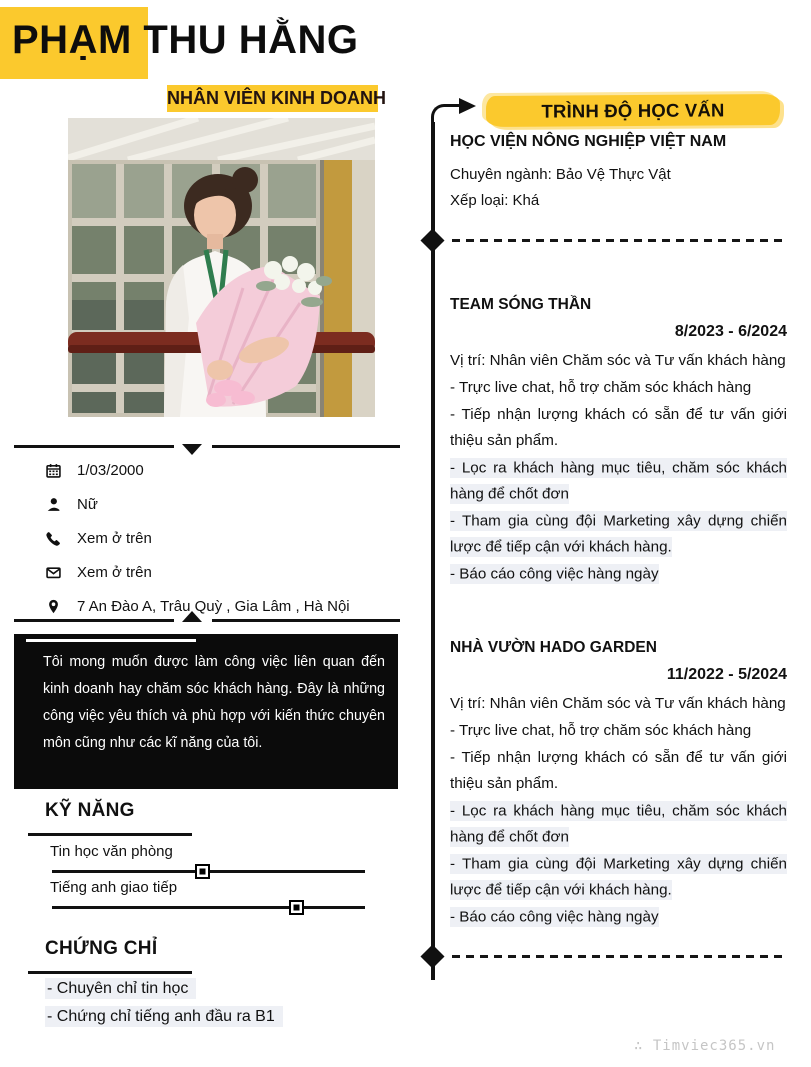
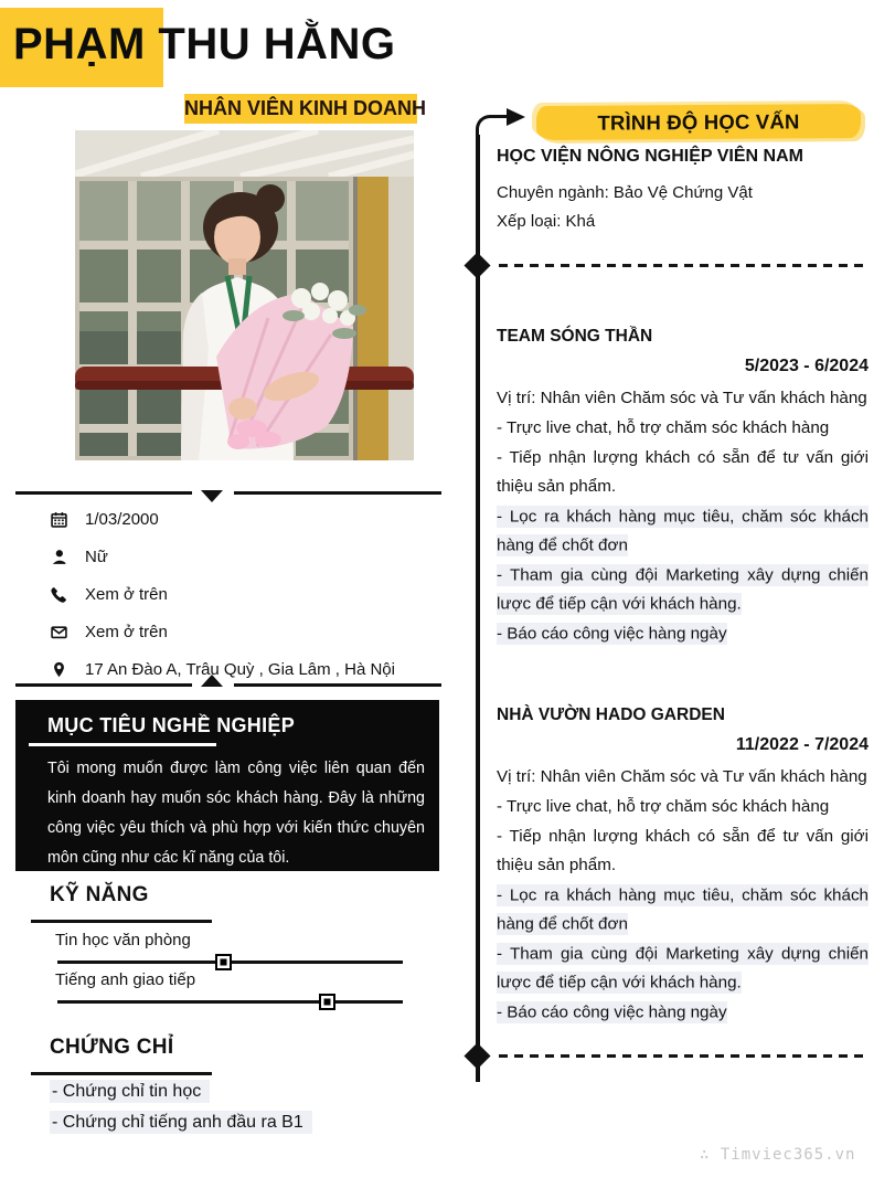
  PHẠM THU HẰNG
  NHÂN VIÊN KINH DOANH
  1/03/2000
  Nữ
  Xem ở trên
  Xem ở trên
- 7 An Đào A, Trâu Quỳ , Gia Lâm , Hà Nội
+ 17 An Đào A, Trâu Quỳ , Gia Lâm , Hà Nội
+ MỤC TIÊU NGHỀ NGHIỆP
- Tôi mong muốn được làm công việc liên quan đến kinh doanh hay chăm sóc khách hàng. Đây là những công việc yêu thích và phù hợp với kiến thức chuyên môn cũng như các kĩ năng của tôi.
+ Tôi mong muốn được làm công việc liên quan đến kinh doanh hay muốn sóc khách hàng. Đây là những công việc yêu thích và phù hợp với kiến thức chuyên môn cũng như các kĩ năng của tôi.
  KỸ NĂNG
  Tin học văn phòng
  Tiếng anh giao tiếp
  CHỨNG CHỈ
- - Chuyên chỉ tin học
+ - Chứng chỉ tin học
  - Chứng chỉ tiếng anh đầu ra B1
  TRÌNH ĐỘ HỌC VẤN
- HỌC VIỆN NÔNG NGHIỆP VIỆT NAM
+ HỌC VIỆN NÔNG NGHIỆP VIÊN NAM
- Chuyên ngành: Bảo Vệ Thực Vật
+ Chuyên ngành: Bảo Vệ Chứng Vật
  Xếp loại: Khá
  TEAM SÓNG THẦN
- 8/2023 - 6/2024
+ 5/2023 - 6/2024
  Vị trí: Nhân viên Chăm sóc và Tư vấn khách hàng
  - Trực live chat, hỗ trợ chăm sóc khách hàng
  - Tiếp nhận lượng khách có sẵn để tư vấn giới thiệu sản phẩm.
  - Lọc ra khách hàng mục tiêu, chăm sóc khách hàng để chốt đơn
  - Tham gia cùng đội Marketing xây dựng chiến lược để tiếp cận với khách hàng.
  - Báo cáo công việc hàng ngày
  NHÀ VƯỜN HADO GARDEN
- 11/2022 - 5/2024
+ 11/2022 - 7/2024
  Vị trí: Nhân viên Chăm sóc và Tư vấn khách hàng
  - Trực live chat, hỗ trợ chăm sóc khách hàng
  - Tiếp nhận lượng khách có sẵn để tư vấn giới thiệu sản phẩm.
  - Lọc ra khách hàng mục tiêu, chăm sóc khách hàng để chốt đơn
  - Tham gia cùng đội Marketing xây dựng chiến lược để tiếp cận với khách hàng.
  - Báo cáo công việc hàng ngày
  ∴ Timviec365.vn
